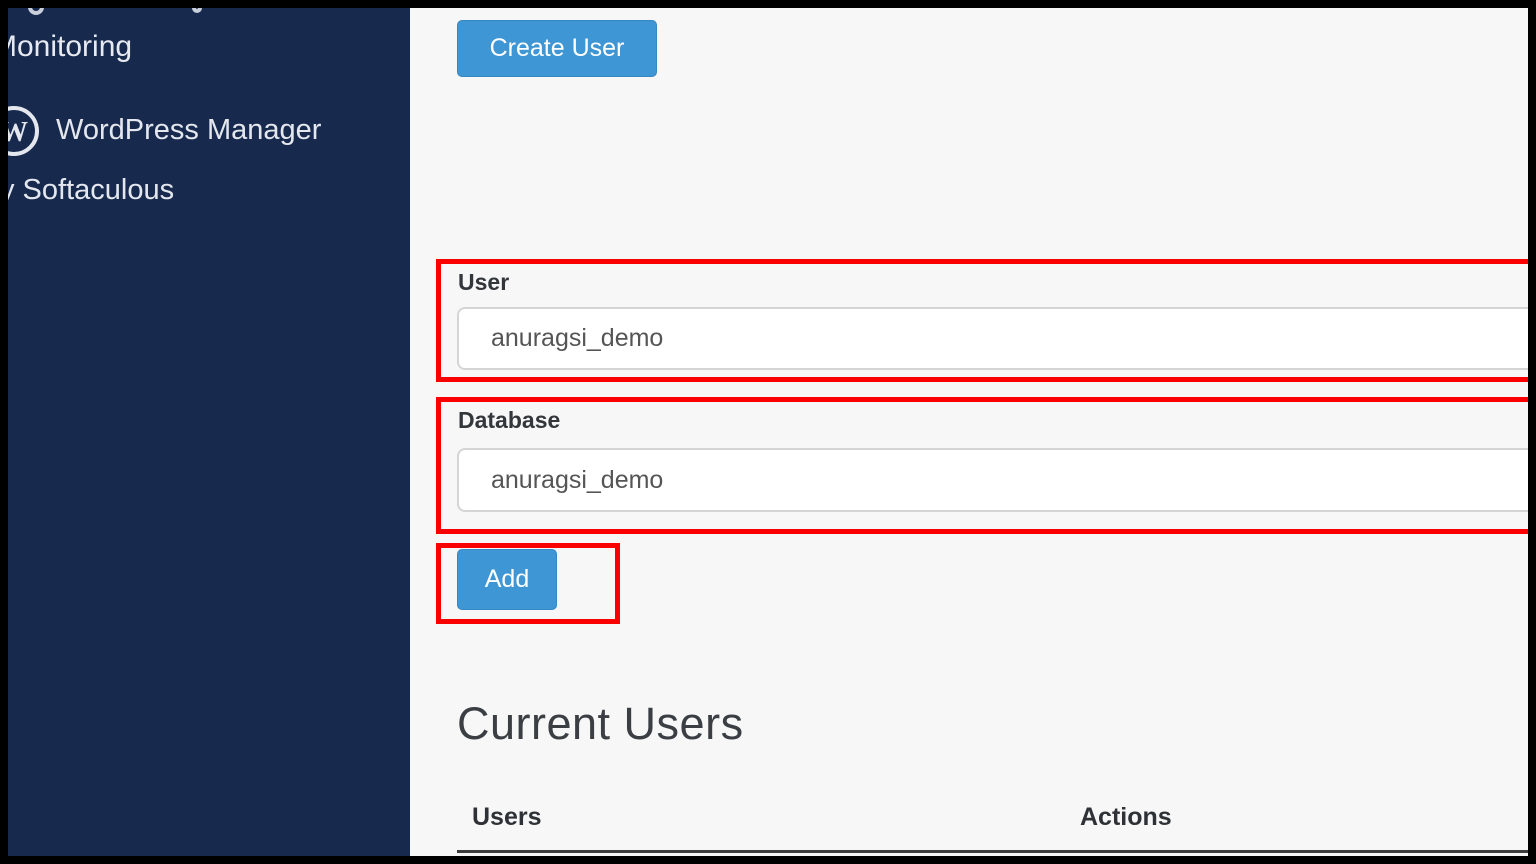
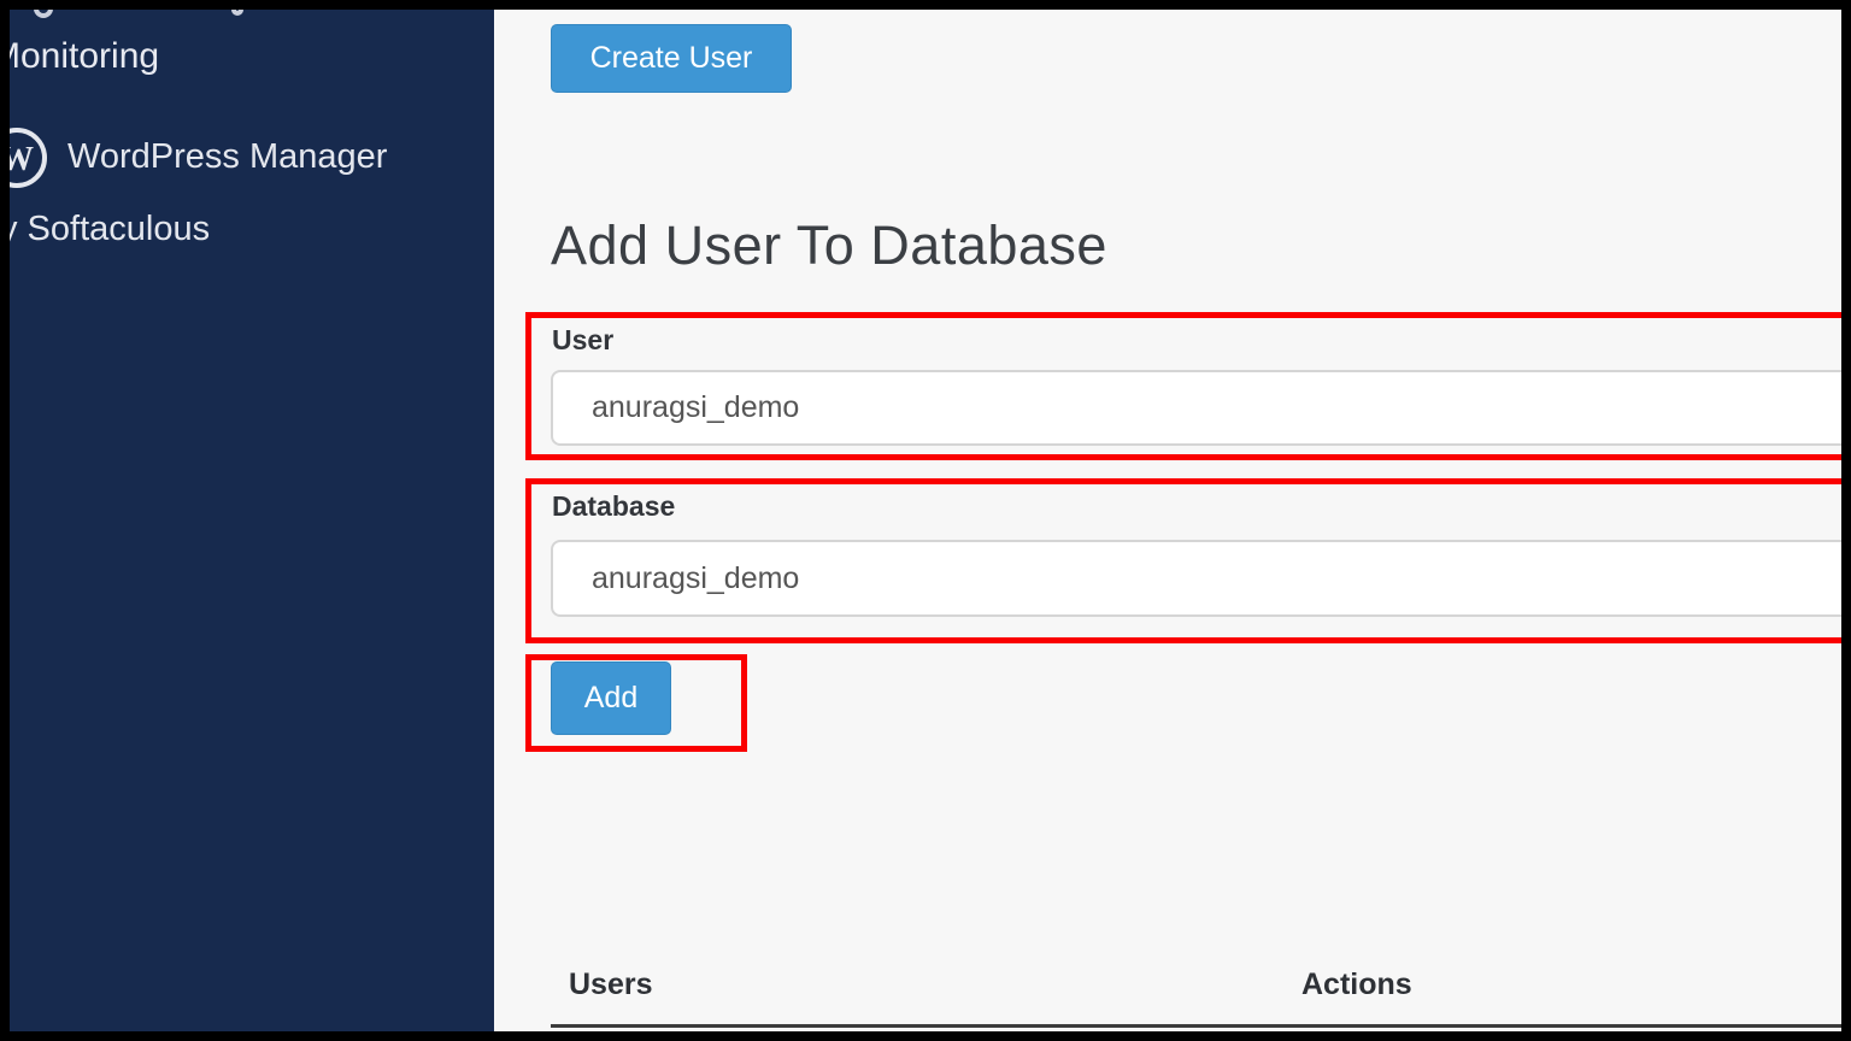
  onitoring
  W
  WordPress Manager
  y Softaculous
  Create User
+ Add User To Database
  User
  anuragsi_demo
  Database
  anuragsi_demo
  Add
- Current Users
  Users
  Actions
